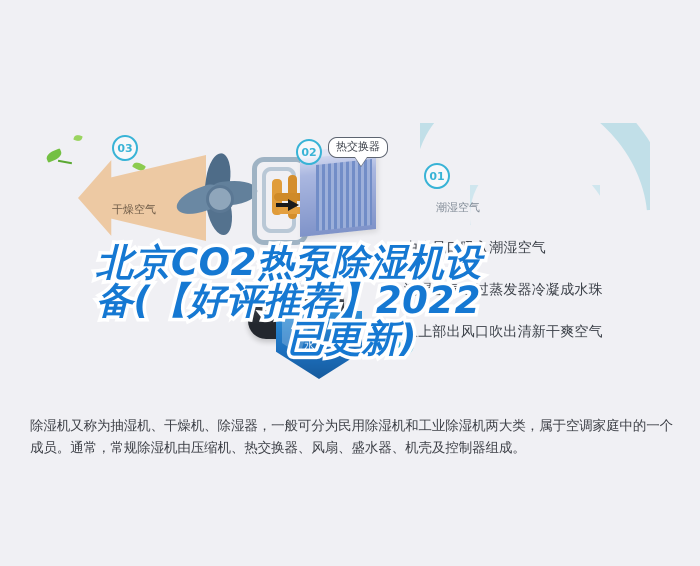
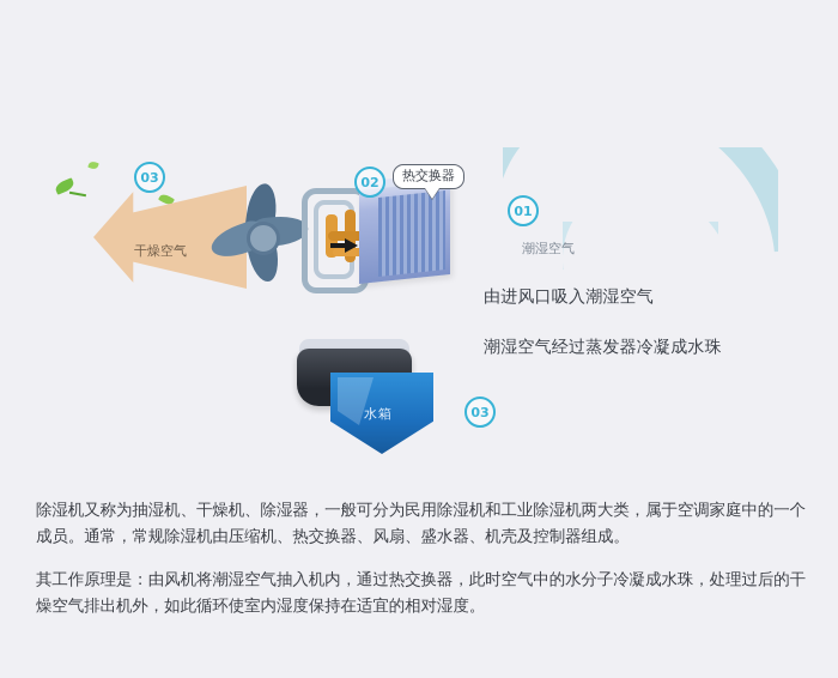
  干燥空气
  水箱
  热交换器
  03
  02
  01
  03
  潮湿空气
  由进风口吸入潮湿空气
  潮湿空气经过蒸发器冷凝成水珠
- 从上部出风口吹出清新干爽空气
- 北京CO2热泵除湿机设
- 备(【好评推荐】2022
- 已更新)
  除湿机又称为抽湿机、干燥机、除湿器，一般可分为民用除湿机和工业除湿机两大类，属于空调家庭中的一个成员。通常，常规除湿机由压缩机、热交换器、风扇、盛水器、机壳及控制器组成。
+ 其工作原理是：由风机将潮湿空气抽入机内，通过热交换器，此时空气中的水分子冷凝成水珠，处理过后的干燥空气排出机外，如此循环使室内湿度保持在适宜的相对湿度。
